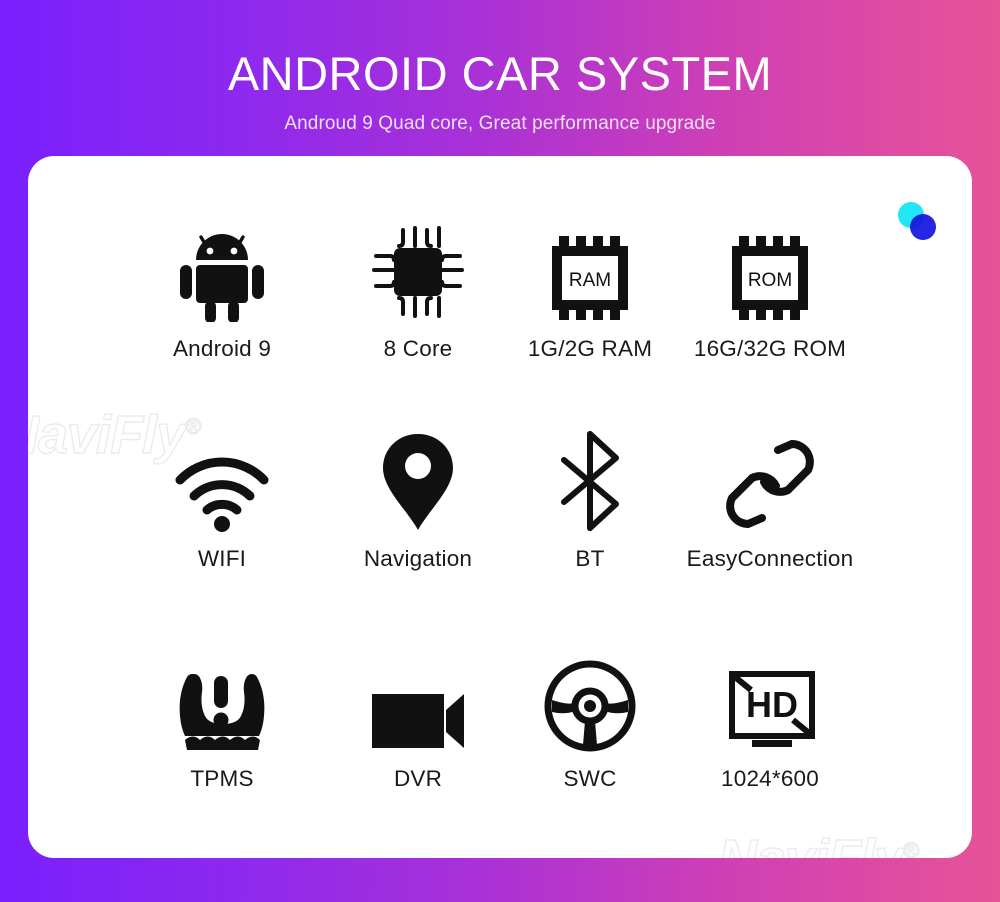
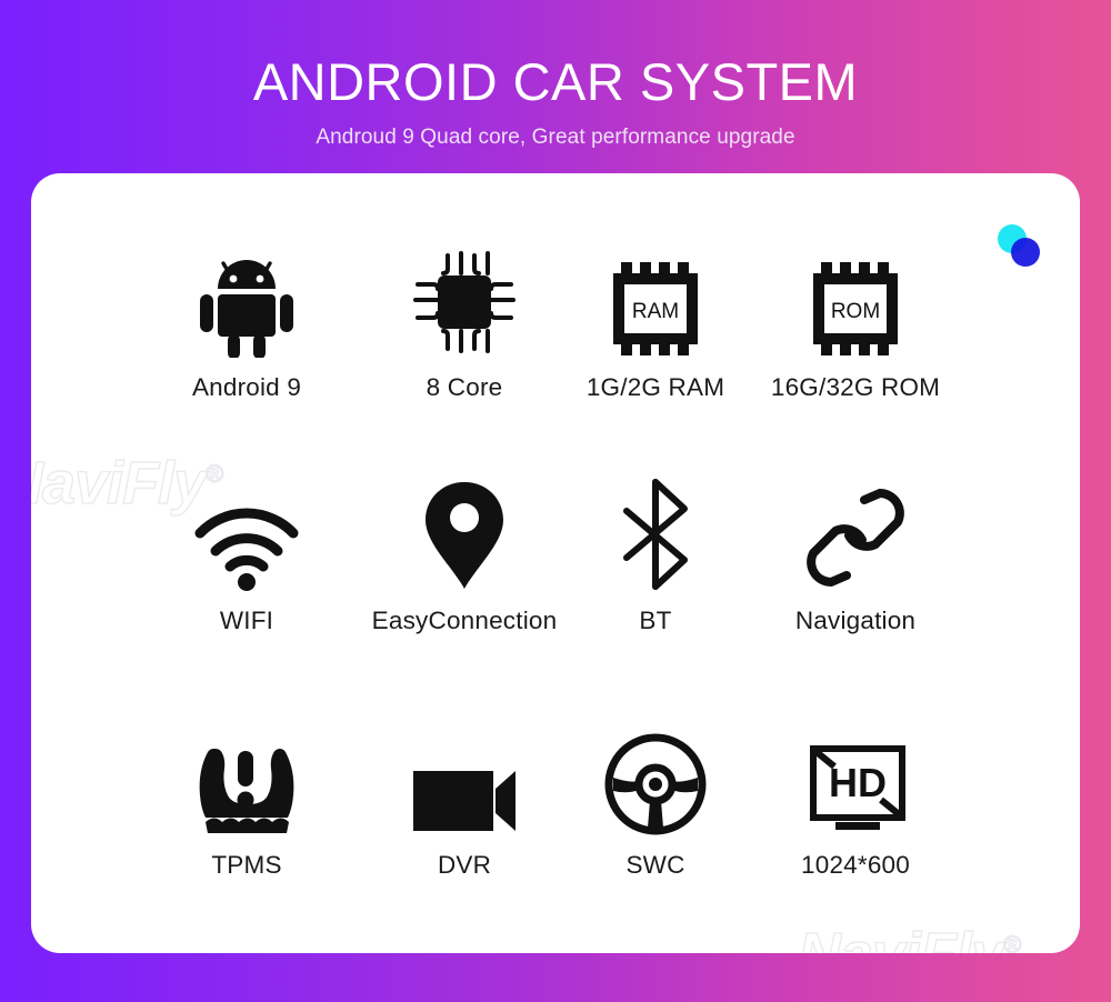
  ANDROID CAR SYSTEM
  Androud 9 Quad core, Great performance upgrade
  Android 9
  8 Core
  RAM
  1G/2G RAM
  ROM
  16G/32G ROM
  WIFI
- Navigation
+ EasyConnection
  BT
- EasyConnection
+ Navigation
  TPMS
  DVR
  SWC
  HD
  1024*600
